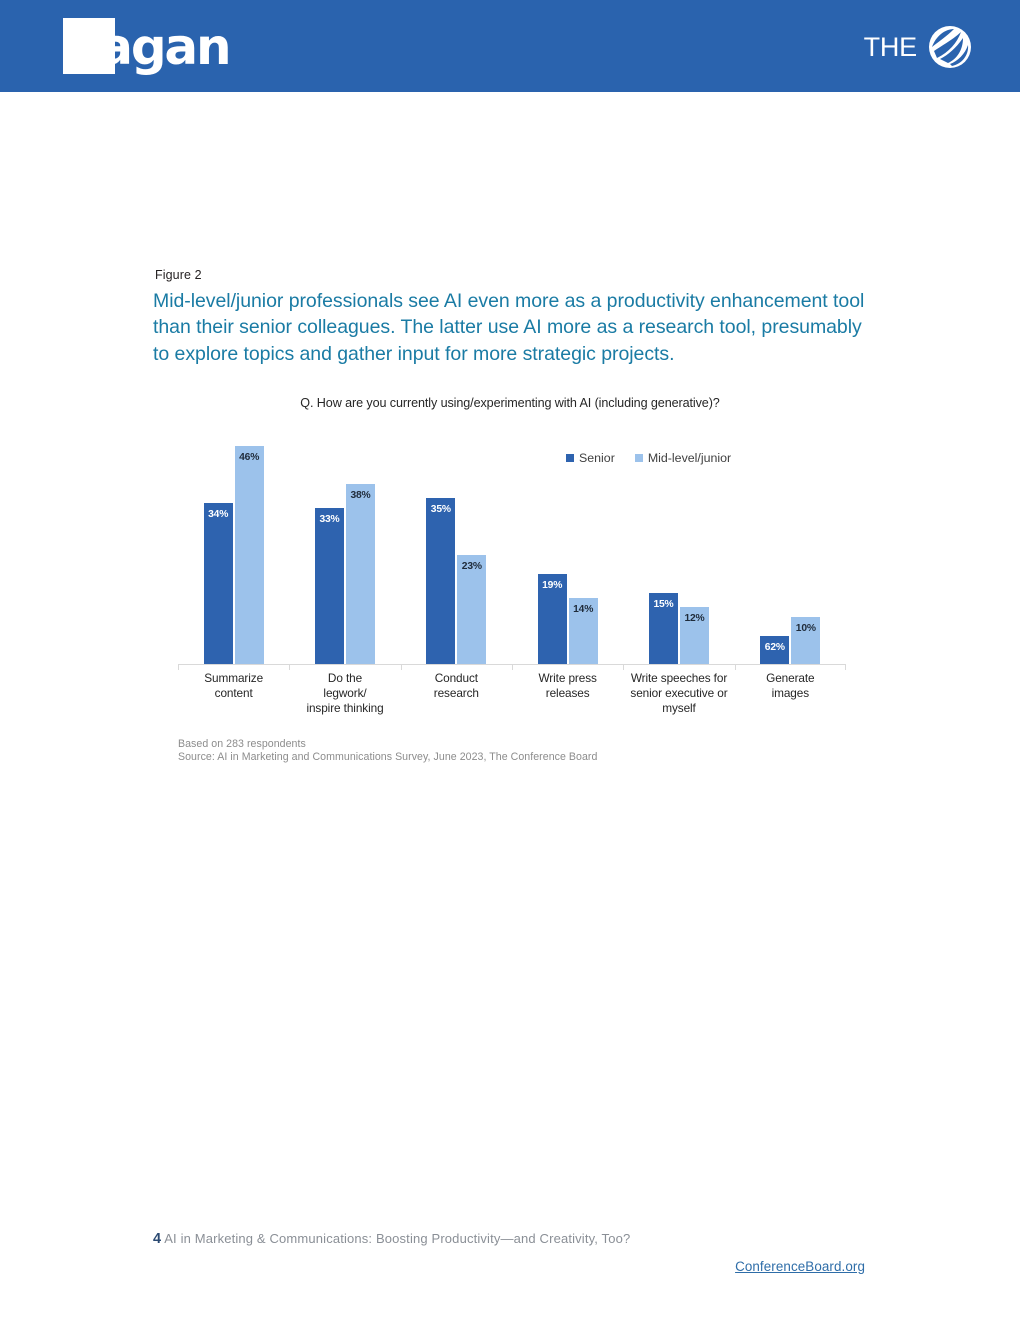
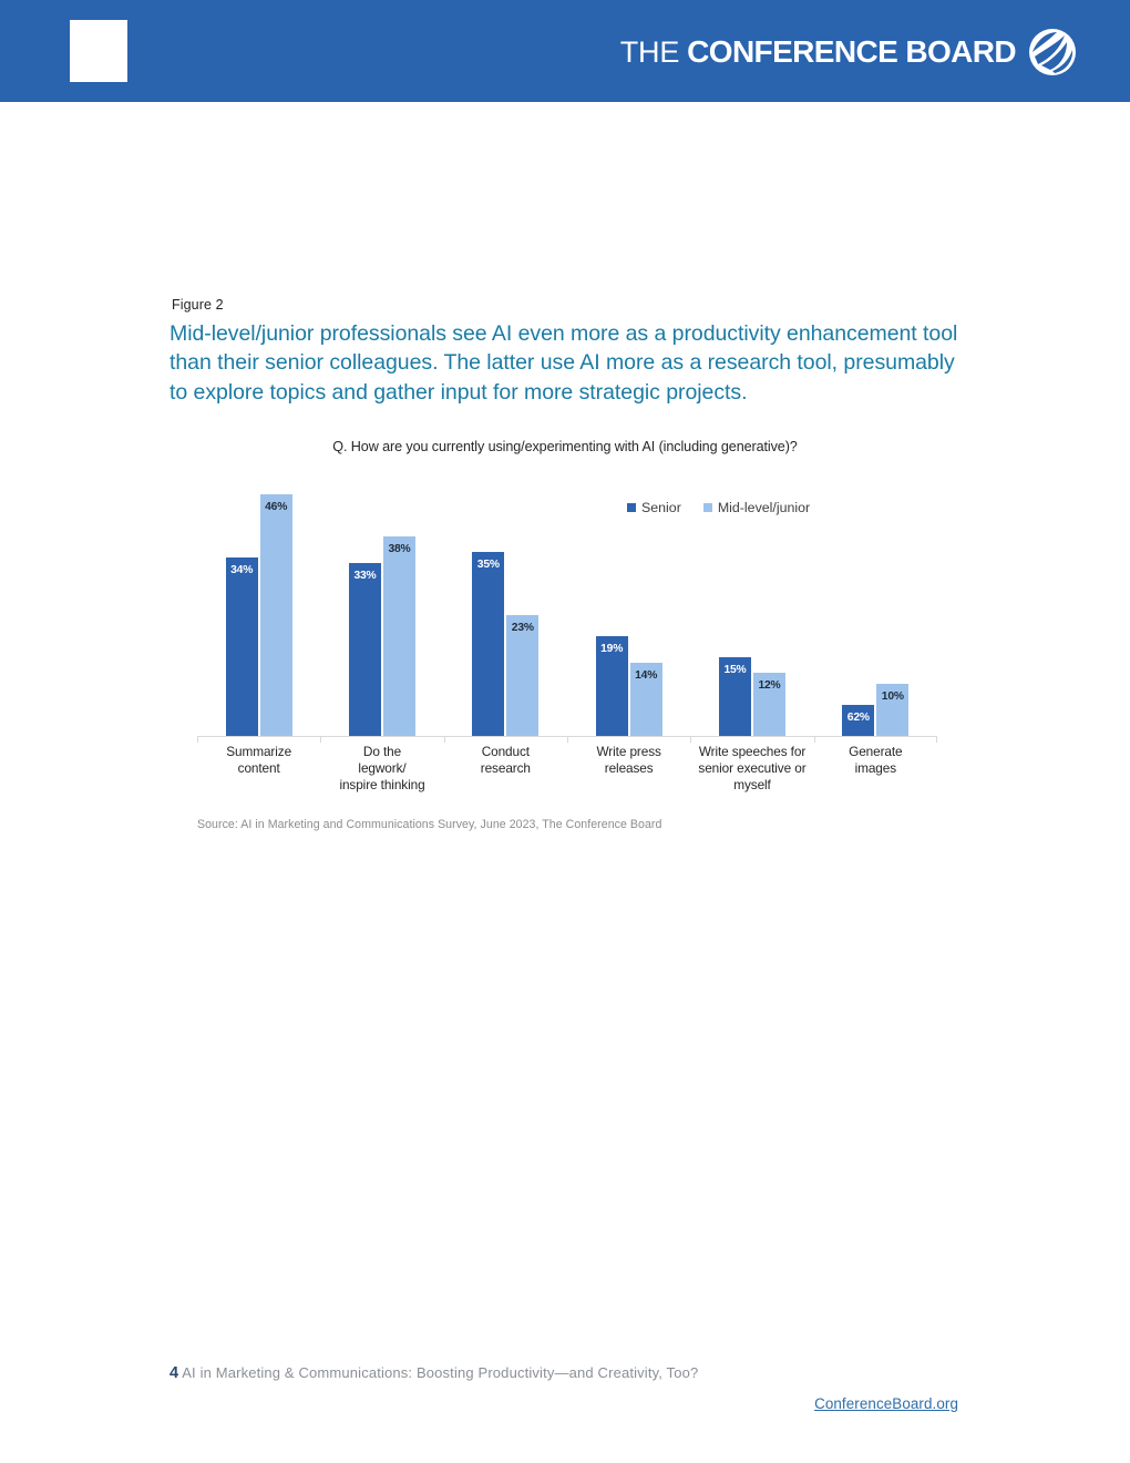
- Ragan
  THE
+ CONFERENCE BOARD
  Figure 2
  Mid-level/junior professionals see AI even more as a productivity enhancement tool than their senior colleagues. The latter use AI more as a research tool, presumably to explore topics and gather input for more strategic projects.
  Q. How are you currently using/experimenting with AI (including generative)?
  Senior
  Mid-level/junior
  34%
  46%
  33%
  38%
  35%
  23%
  19%
  14%
  15%
  12%
  62%
  10%
  Summarize
  content
  Do the
  legwork/
  inspire thinking
  Conduct
  research
  Write press
  releases
  Write speeches for
  senior executive or
  myself
  Generate
  images
- Based on 283 respondents
  Source: AI in Marketing and Communications Survey, June 2023, The Conference Board
  4 AI in Marketing & Communications: Boosting Productivity—and Creativity, Too?
  ConferenceBoard.org
